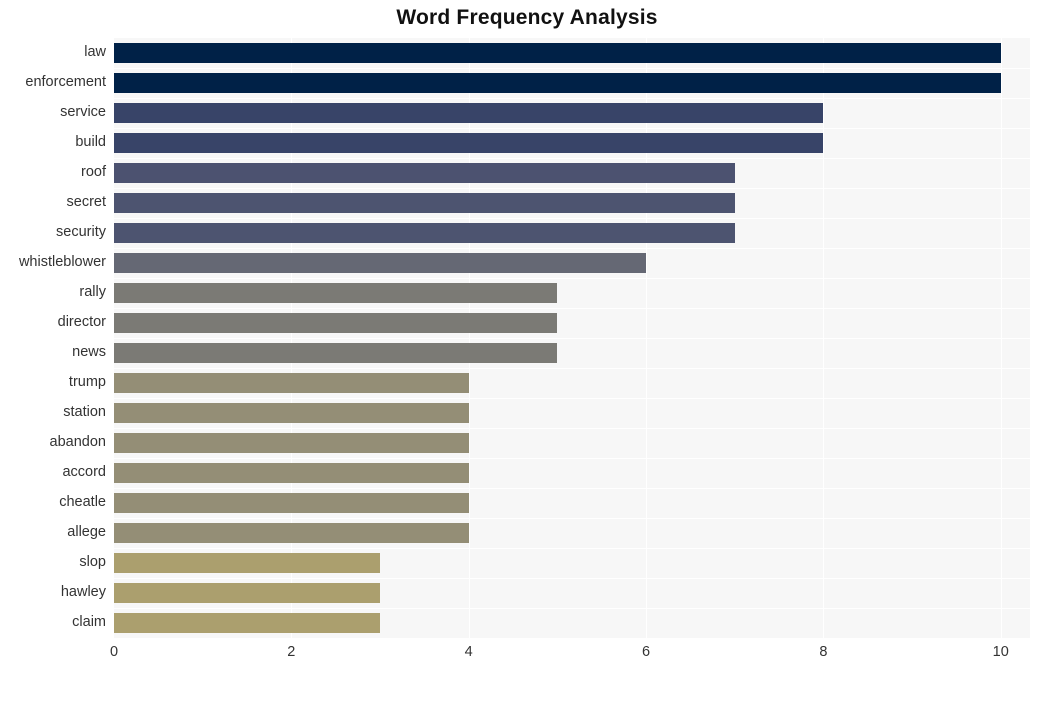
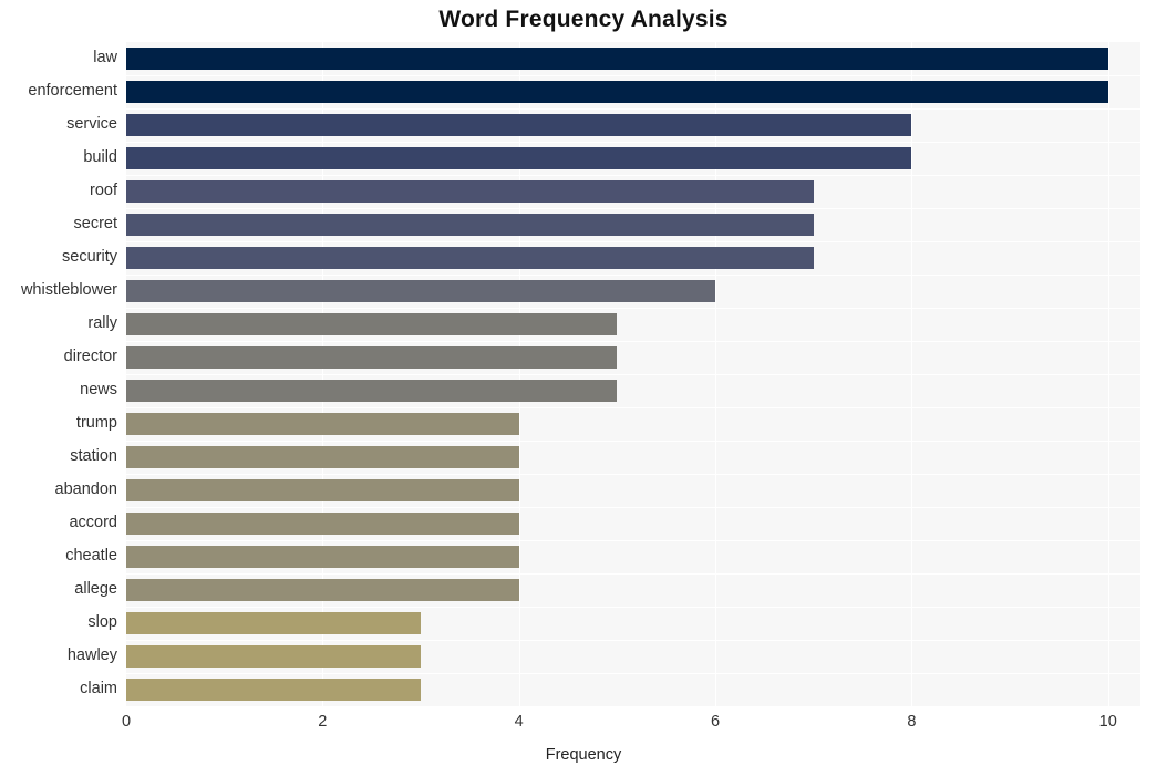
  Word Frequency Analysis
  law
  enforcement
  service
  build
  roof
  secret
  security
  whistleblower
  rally
  director
  news
  trump
  station
  abandon
  accord
  cheatle
  allege
  slop
  hawley
  claim
  0
  2
  4
  6
  8
  10
+ Frequency
